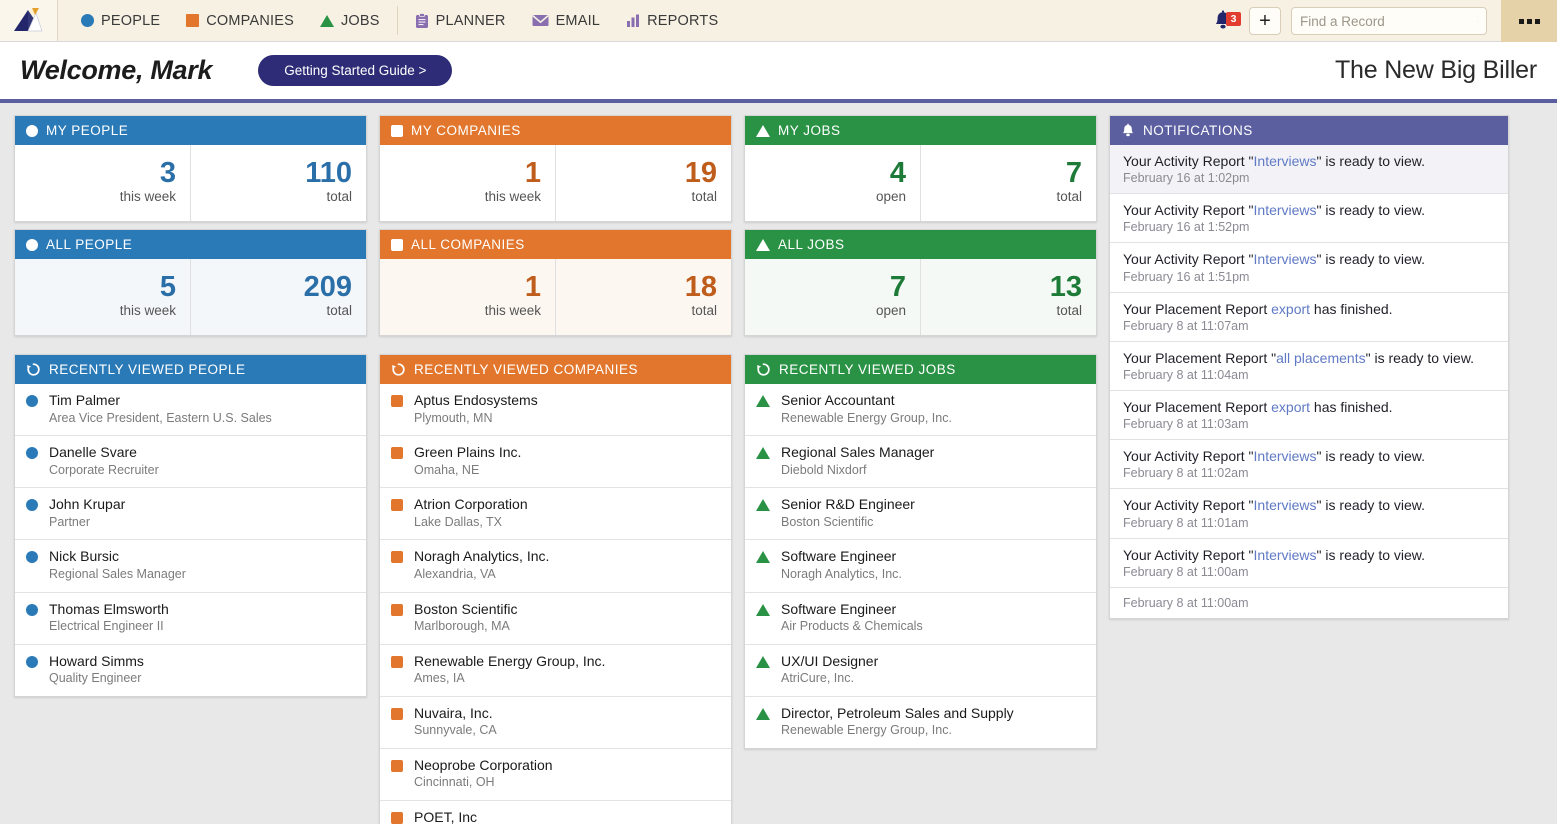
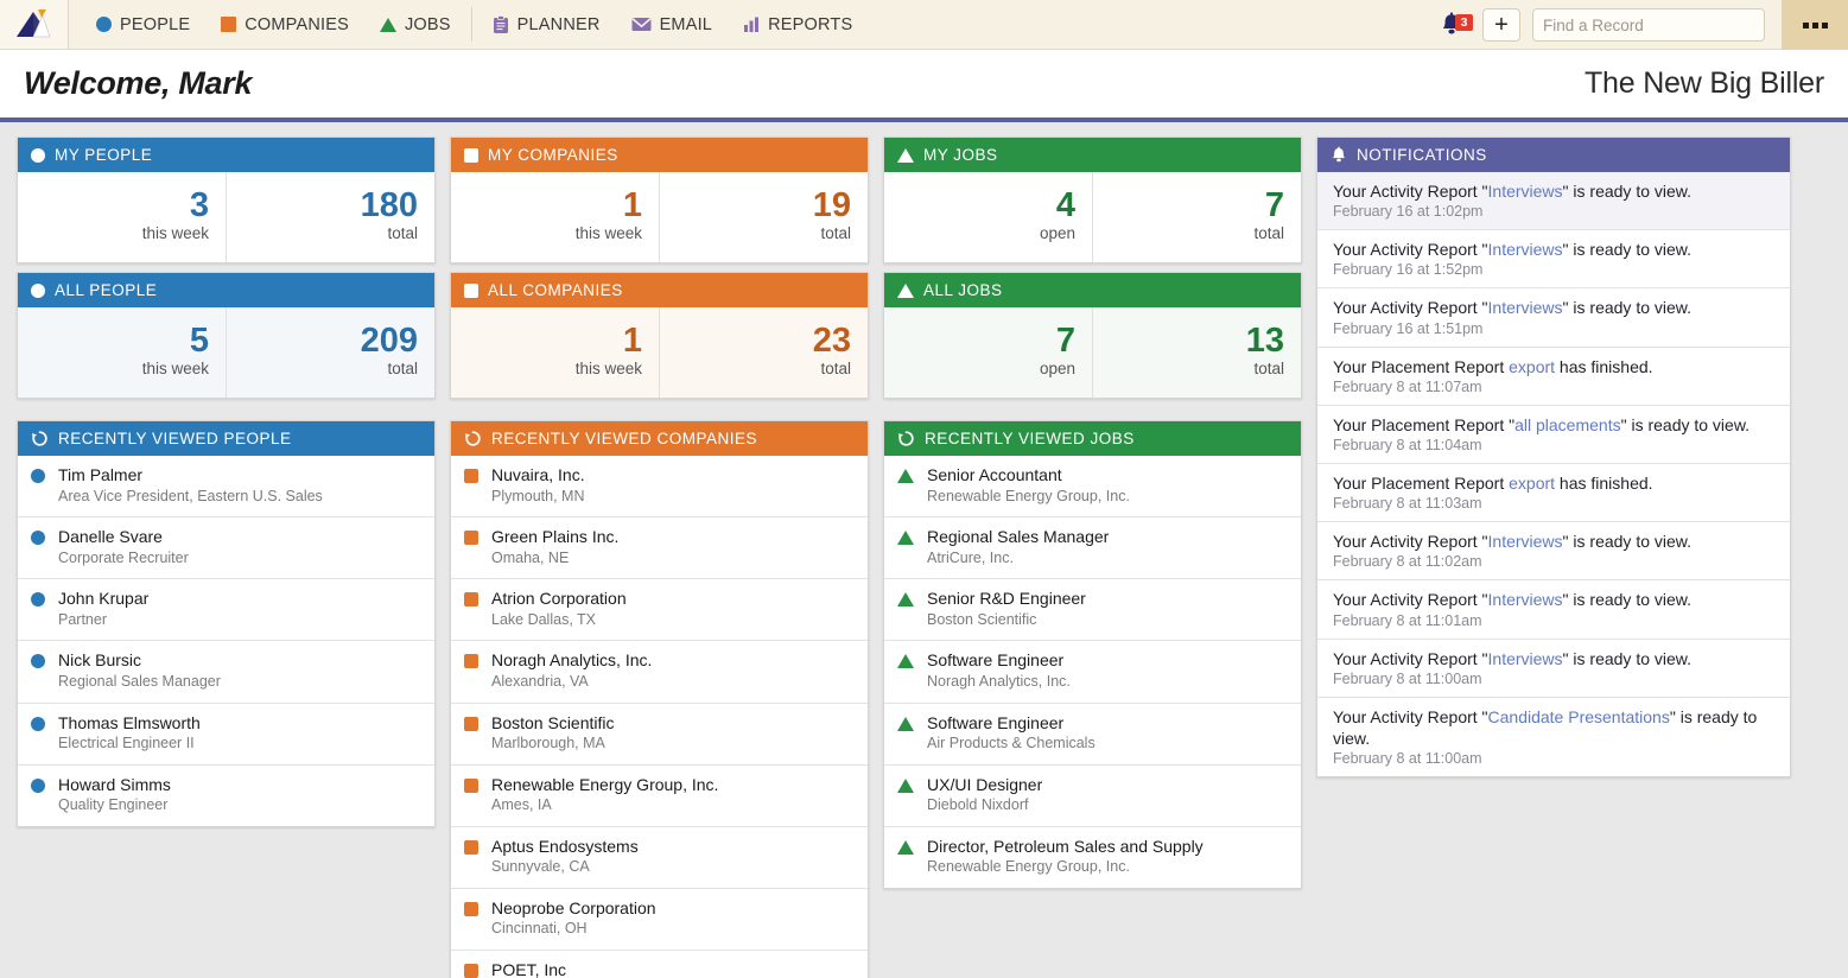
  PEOPLE
  COMPANIES
  JOBS
  PLANNER
  EMAIL
  REPORTS
  3
  +
  Find a Record
  Welcome, Mark
- Getting Started Guide >
  The New Big Biller
  MY PEOPLE
  3
  this week
- 110
+ 180
  total
  ALL PEOPLE
  5
  this week
  209
  total
  RECENTLY VIEWED PEOPLE
  Tim Palmer
  Area Vice President, Eastern U.S. Sales
  Danelle Svare
  Corporate Recruiter
  John Krupar
  Partner
  Nick Bursic
  Regional Sales Manager
  Thomas Elmsworth
  Electrical Engineer II
  Howard Simms
  Quality Engineer
  MY COMPANIES
  1
  this week
  19
  total
  ALL COMPANIES
  1
  this week
- 18
+ 23
  total
  RECENTLY VIEWED COMPANIES
- Aptus Endosystems
+ Nuvaira, Inc.
  Plymouth, MN
  Green Plains Inc.
  Omaha, NE
  Atrion Corporation
  Lake Dallas, TX
  Noragh Analytics, Inc.
  Alexandria, VA
  Boston Scientific
  Marlborough, MA
  Renewable Energy Group, Inc.
  Ames, IA
- Nuvaira, Inc.
+ Aptus Endosystems
  Sunnyvale, CA
  Neoprobe Corporation
  Cincinnati, OH
  POET, Inc
  MY JOBS
  4
  open
  7
  total
  ALL JOBS
  7
  open
  13
  total
  RECENTLY VIEWED JOBS
  Senior Accountant
  Renewable Energy Group, Inc.
  Regional Sales Manager
- Diebold Nixdorf
+ AtriCure, Inc.
  Senior R&D Engineer
  Boston Scientific
  Software Engineer
  Noragh Analytics, Inc.
  Software Engineer
  Air Products & Chemicals
  UX/UI Designer
- AtriCure, Inc.
+ Diebold Nixdorf
  Director, Petroleum Sales and Supply
  Renewable Energy Group, Inc.
  NOTIFICATIONS
  Your Activity Report "Interviews" is ready to view.
  February 16 at 1:02pm
  Your Activity Report "Interviews" is ready to view.
  February 16 at 1:52pm
  Your Activity Report "Interviews" is ready to view.
  February 16 at 1:51pm
  Your Placement Report export has finished.
  February 8 at 11:07am
  Your Placement Report "all placements" is ready to view.
  February 8 at 11:04am
  Your Placement Report export has finished.
  February 8 at 11:03am
  Your Activity Report "Interviews" is ready to view.
  February 8 at 11:02am
  Your Activity Report "Interviews" is ready to view.
  February 8 at 11:01am
  Your Activity Report "Interviews" is ready to view.
  February 8 at 11:00am
+ Your Activity Report "Candidate Presentations" is ready to view.
  February 8 at 11:00am
